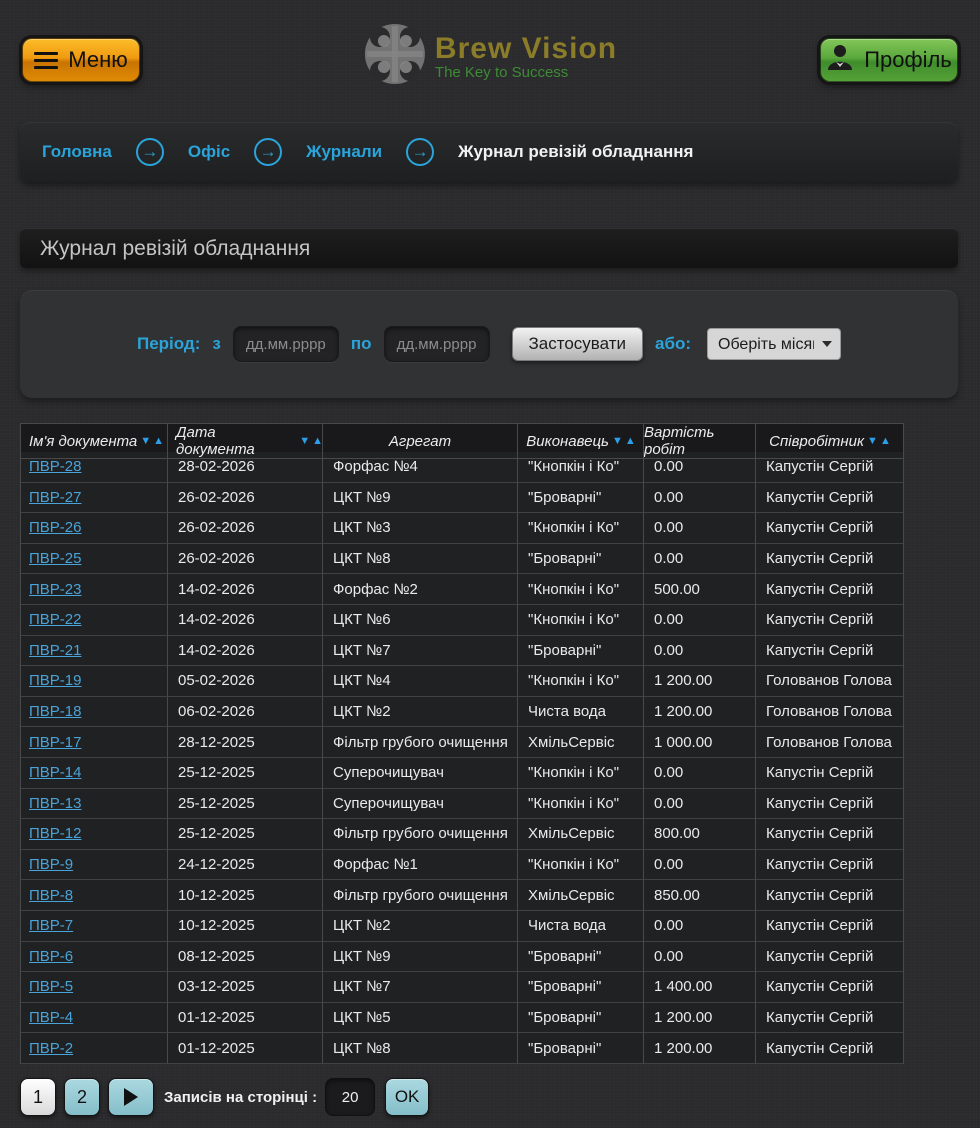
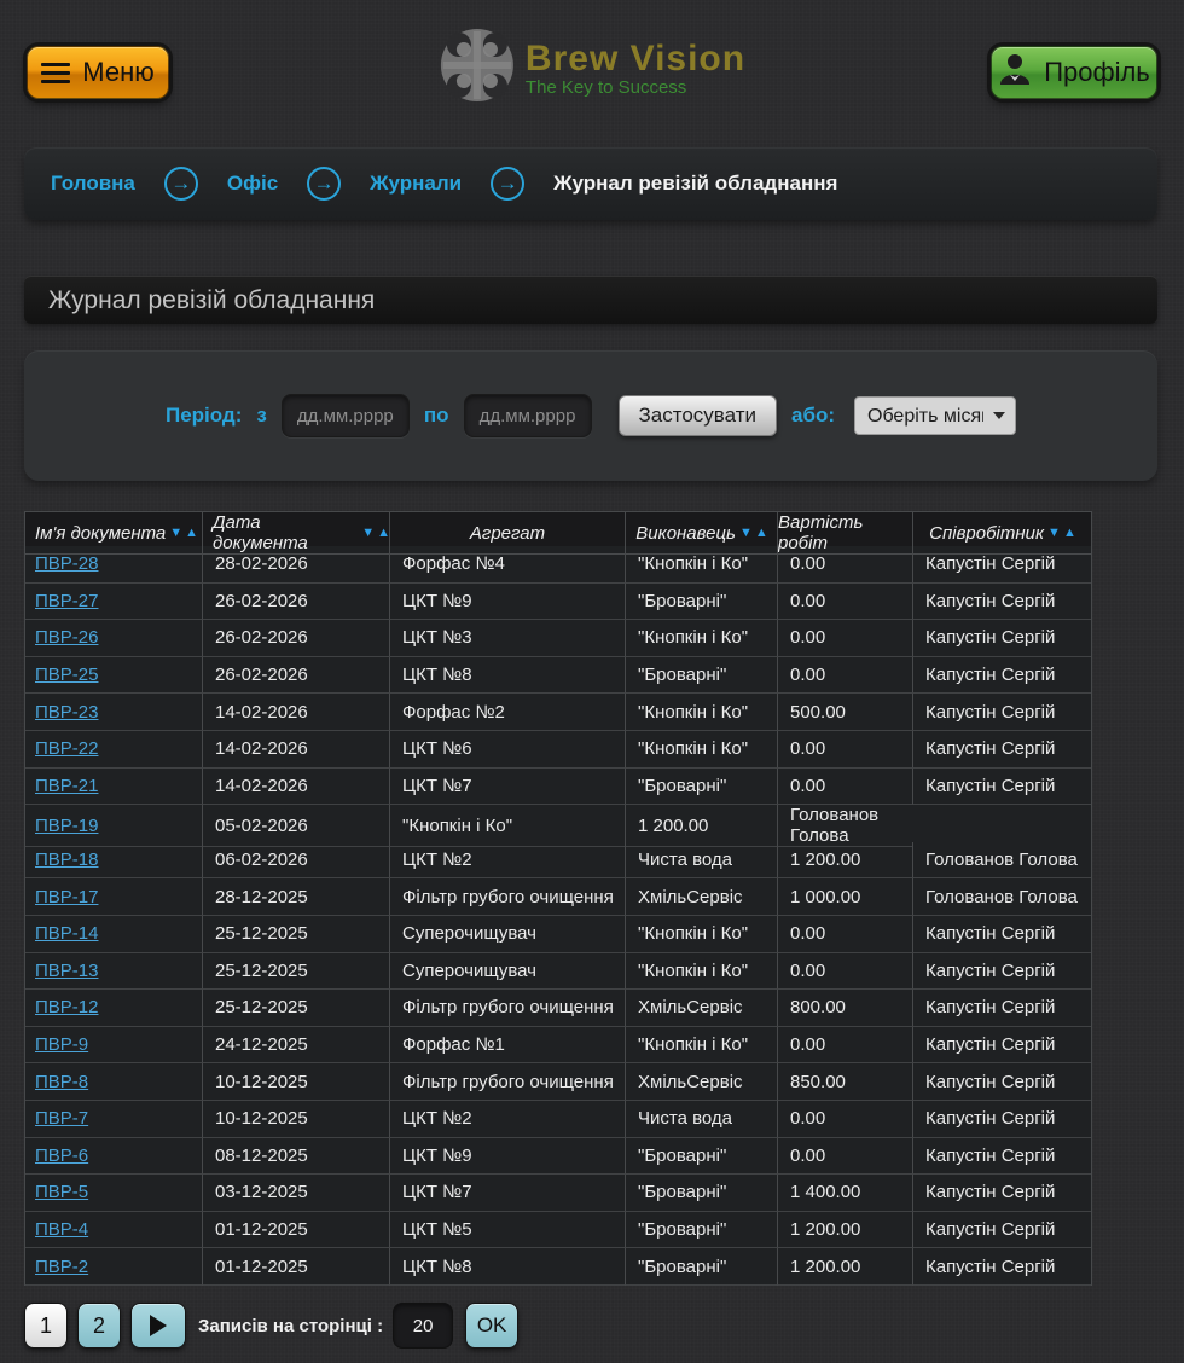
  Меню
  Brew Vision
  The Key to Success
  Профіль
  Головна
  →
  Офіс
  →
  Журнали
  →
  Журнал ревізій обладнання
  Журнал ревізій обладнання
  Період:
  з
  дд.мм.рррр
  по
  дд.мм.рррр
  Застосувати
  або:
  Оберіть міся
  Ім'я документа
  ▼
  ▲
  Дата документа
  ▼
  ▲
  Агрегат
  Виконавець
  ▼
  ▲
  Вартість робіт
  Співробітник
  ▼
  ▲
  ПВР-28
  28-02-2026
  Форфас №4
  "Кнопкін і Ко"
  0.00
  Капустін Сергій
  ПВР-27
  26-02-2026
  ЦКТ №9
  "Броварні"
  0.00
  Капустін Сергій
  ПВР-26
  26-02-2026
  ЦКТ №3
  "Кнопкін і Ко"
  0.00
  Капустін Сергій
  ПВР-25
  26-02-2026
  ЦКТ №8
  "Броварні"
  0.00
  Капустін Сергій
  ПВР-23
  14-02-2026
  Форфас №2
  "Кнопкін і Ко"
  500.00
  Капустін Сергій
  ПВР-22
  14-02-2026
  ЦКТ №6
  "Кнопкін і Ко"
  0.00
  Капустін Сергій
  ПВР-21
  14-02-2026
  ЦКТ №7
  "Броварні"
  0.00
  Капустін Сергій
  ПВР-19
  05-02-2026
- ЦКТ №4
  "Кнопкін і Ко"
  1 200.00
  Голованов Голова
  ПВР-18
  06-02-2026
  ЦКТ №2
  Чиста вода
  1 200.00
  Голованов Голова
  ПВР-17
  28-12-2025
  Фільтр грубого очищення
  ХмільСервіс
  1 000.00
  Голованов Голова
  ПВР-14
  25-12-2025
  Суперочищувач
  "Кнопкін і Ко"
  0.00
  Капустін Сергій
  ПВР-13
  25-12-2025
  Суперочищувач
  "Кнопкін і Ко"
  0.00
  Капустін Сергій
  ПВР-12
  25-12-2025
  Фільтр грубого очищення
  ХмільСервіс
  800.00
  Капустін Сергій
  ПВР-9
  24-12-2025
  Форфас №1
  "Кнопкін і Ко"
  0.00
  Капустін Сергій
  ПВР-8
  10-12-2025
  Фільтр грубого очищення
  ХмільСервіс
  850.00
  Капустін Сергій
  ПВР-7
  10-12-2025
  ЦКТ №2
  Чиста вода
  0.00
  Капустін Сергій
  ПВР-6
  08-12-2025
  ЦКТ №9
  "Броварні"
  0.00
  Капустін Сергій
  ПВР-5
  03-12-2025
  ЦКТ №7
  "Броварні"
  1 400.00
  Капустін Сергій
  ПВР-4
  01-12-2025
  ЦКТ №5
  "Броварні"
  1 200.00
  Капустін Сергій
  ПВР-2
  01-12-2025
  ЦКТ №8
  "Броварні"
  1 200.00
  Капустін Сергій
  1
  2
  Записів на сторінці :
  20
  OK
